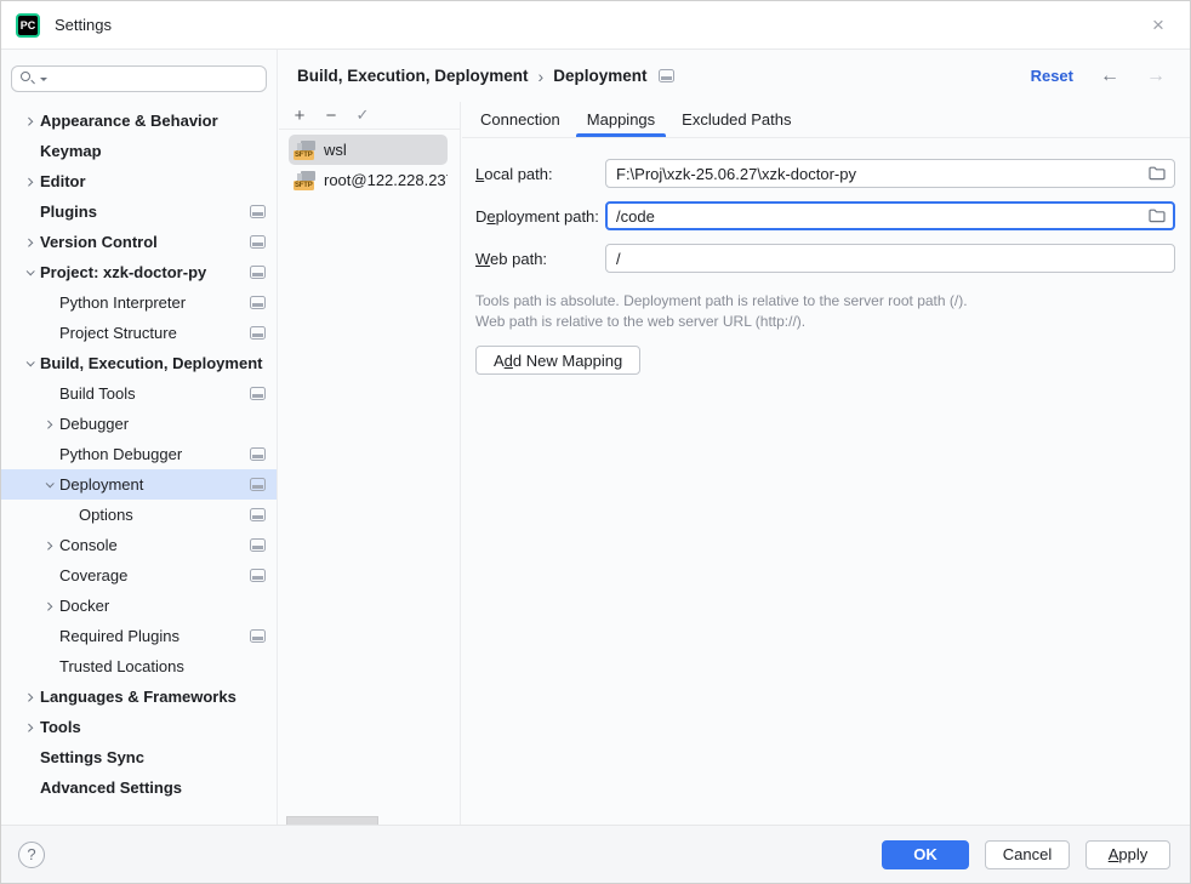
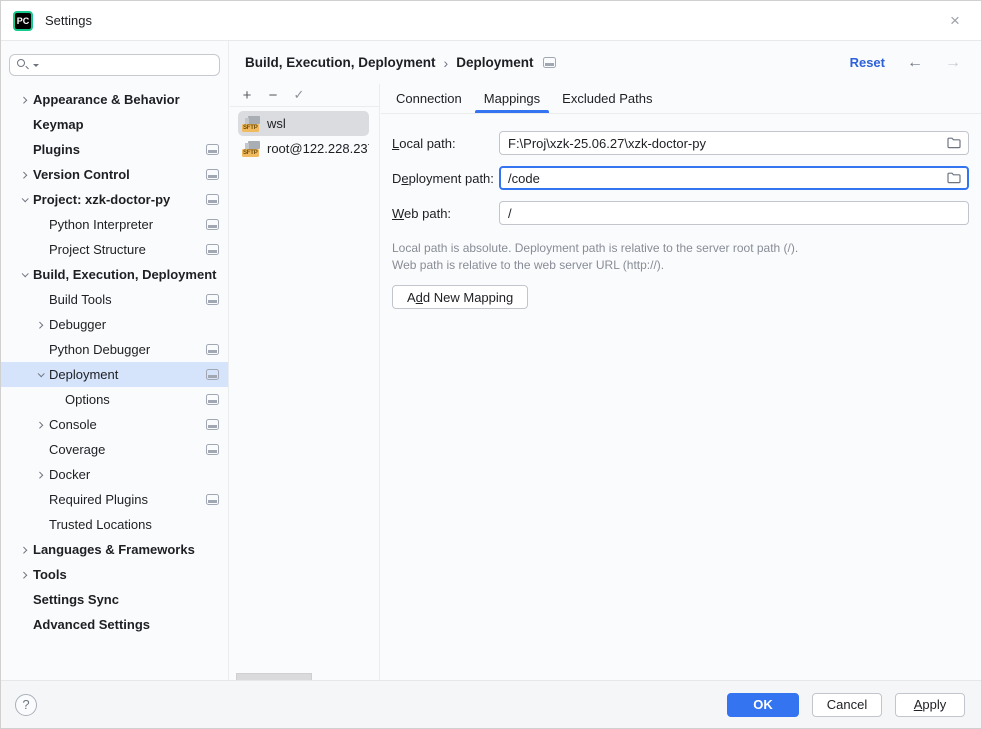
  PC
  Settings
  ×
  Appearance & Behavior
  Keymap
- Editor
  Plugins
  Version Control
  Project: xzk-doctor-py
  Python Interpreter
  Project Structure
  Build, Execution, Deployment
  Build Tools
  Debugger
  Python Debugger
  Deployment
  Options
  Console
  Coverage
  Docker
  Required Plugins
  Trusted Locations
  Languages & Frameworks
  Tools
  Settings Sync
  Advanced Settings
  Build, Execution, Deployment
  ›
  Deployment
  Reset
  ←
  →
  +
  −
  ✓
  wsl
  root@122.228.23
  Connection
  Mappings
  Excluded Paths
  Local path:
  F:\Proj\xzk-25.06.27\xzk-doctor-py
  Deployment path:
  /code
  Web path:
  /
- Tools path is absolute. Deployment path is relative to the server root path (/).
+ Local path is absolute. Deployment path is relative to the server root path (/).
  Web path is relative to the web server URL (http://).
  Add New Mapping
  ?
  OK
  Cancel
  A
  pply
